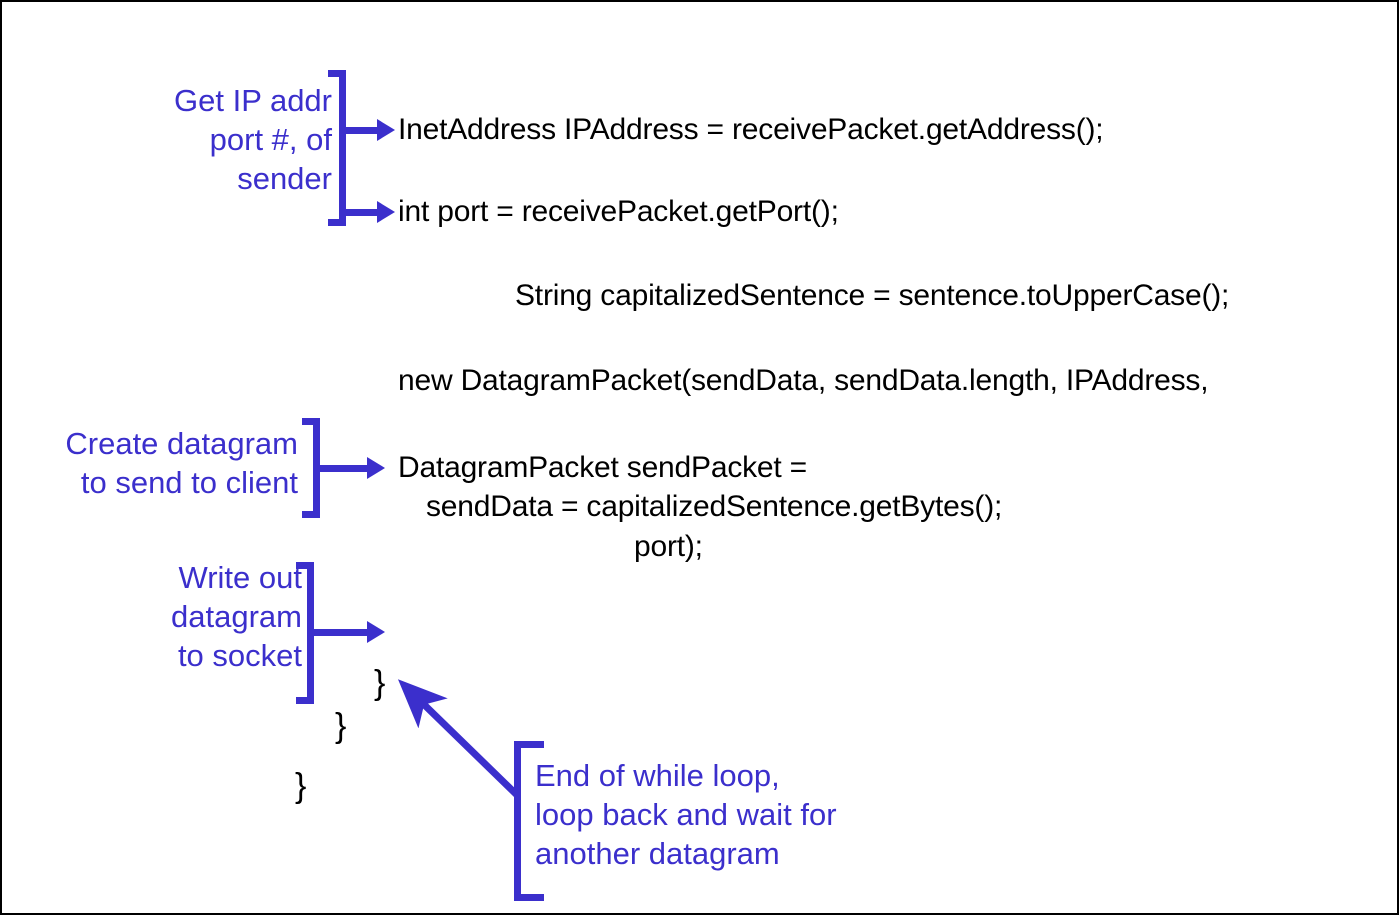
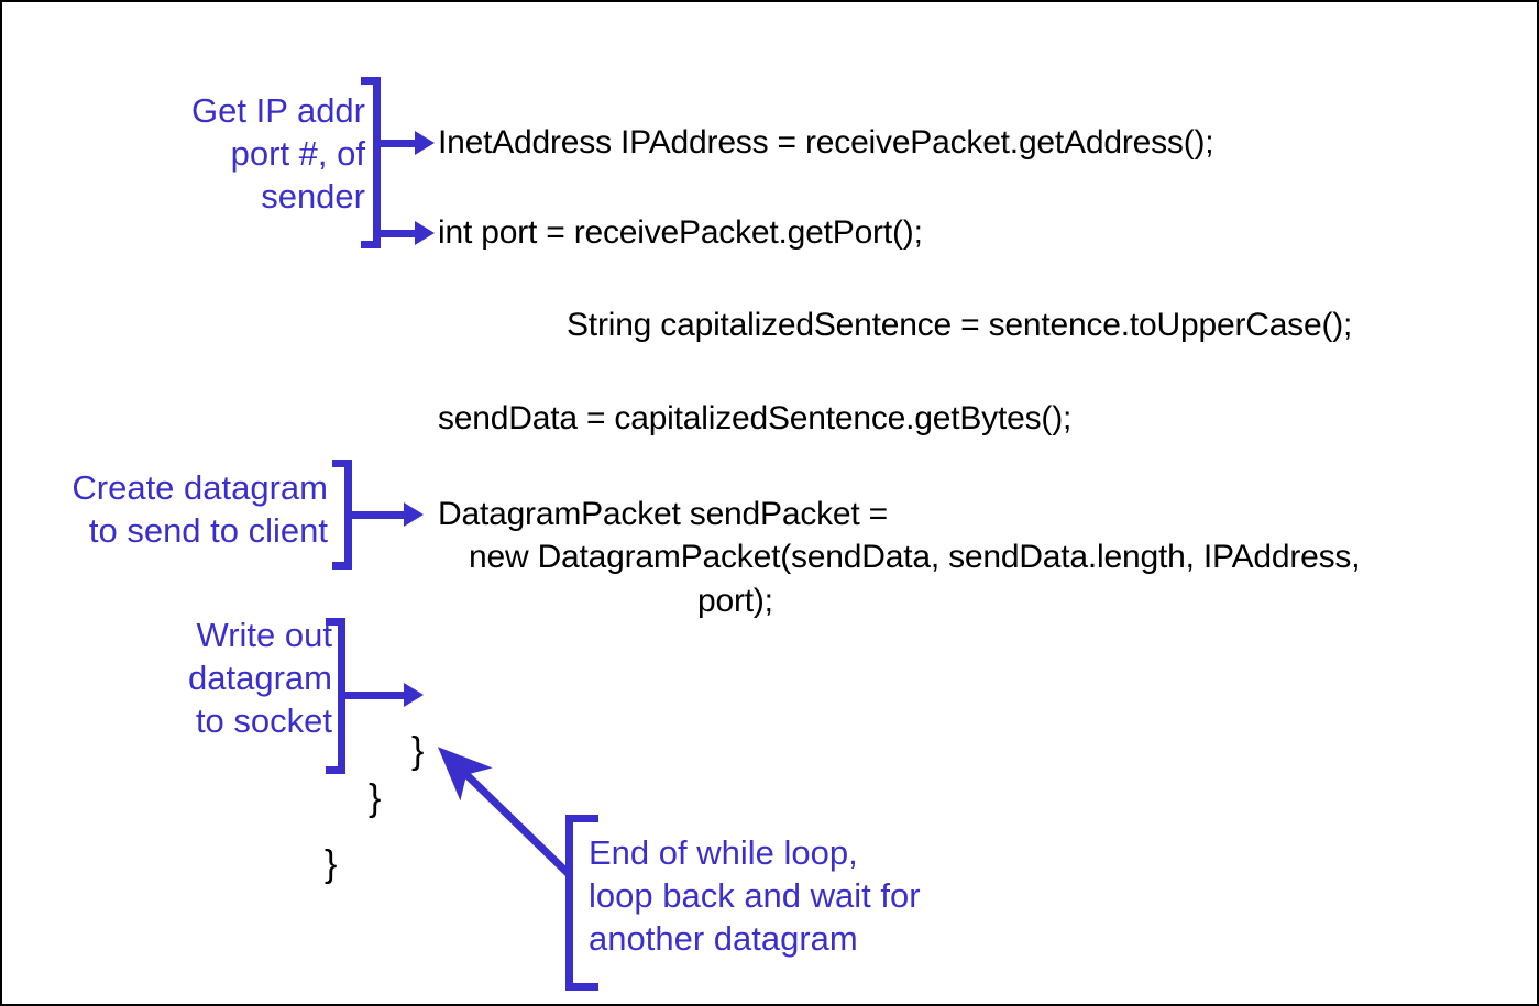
  InetAddress IPAddress = receivePacket.getAddress();
  int port = receivePacket.getPort();
  String capitalizedSentence = sentence.toUpperCase();
- new DatagramPacket(sendData, sendData.length, IPAddress,
+ sendData = capitalizedSentence.getBytes();
  DatagramPacket sendPacket =
- sendData = capitalizedSentence.getBytes();
+ new DatagramPacket(sendData, sendData.length, IPAddress,
  port);
  }
  }
  }
  Get IP addr
  port #, of
  sender
  Create datagram
  to send to client
  Write out
  datagram
  to socket
  End of while loop,
  loop back and wait for
  another datagram
